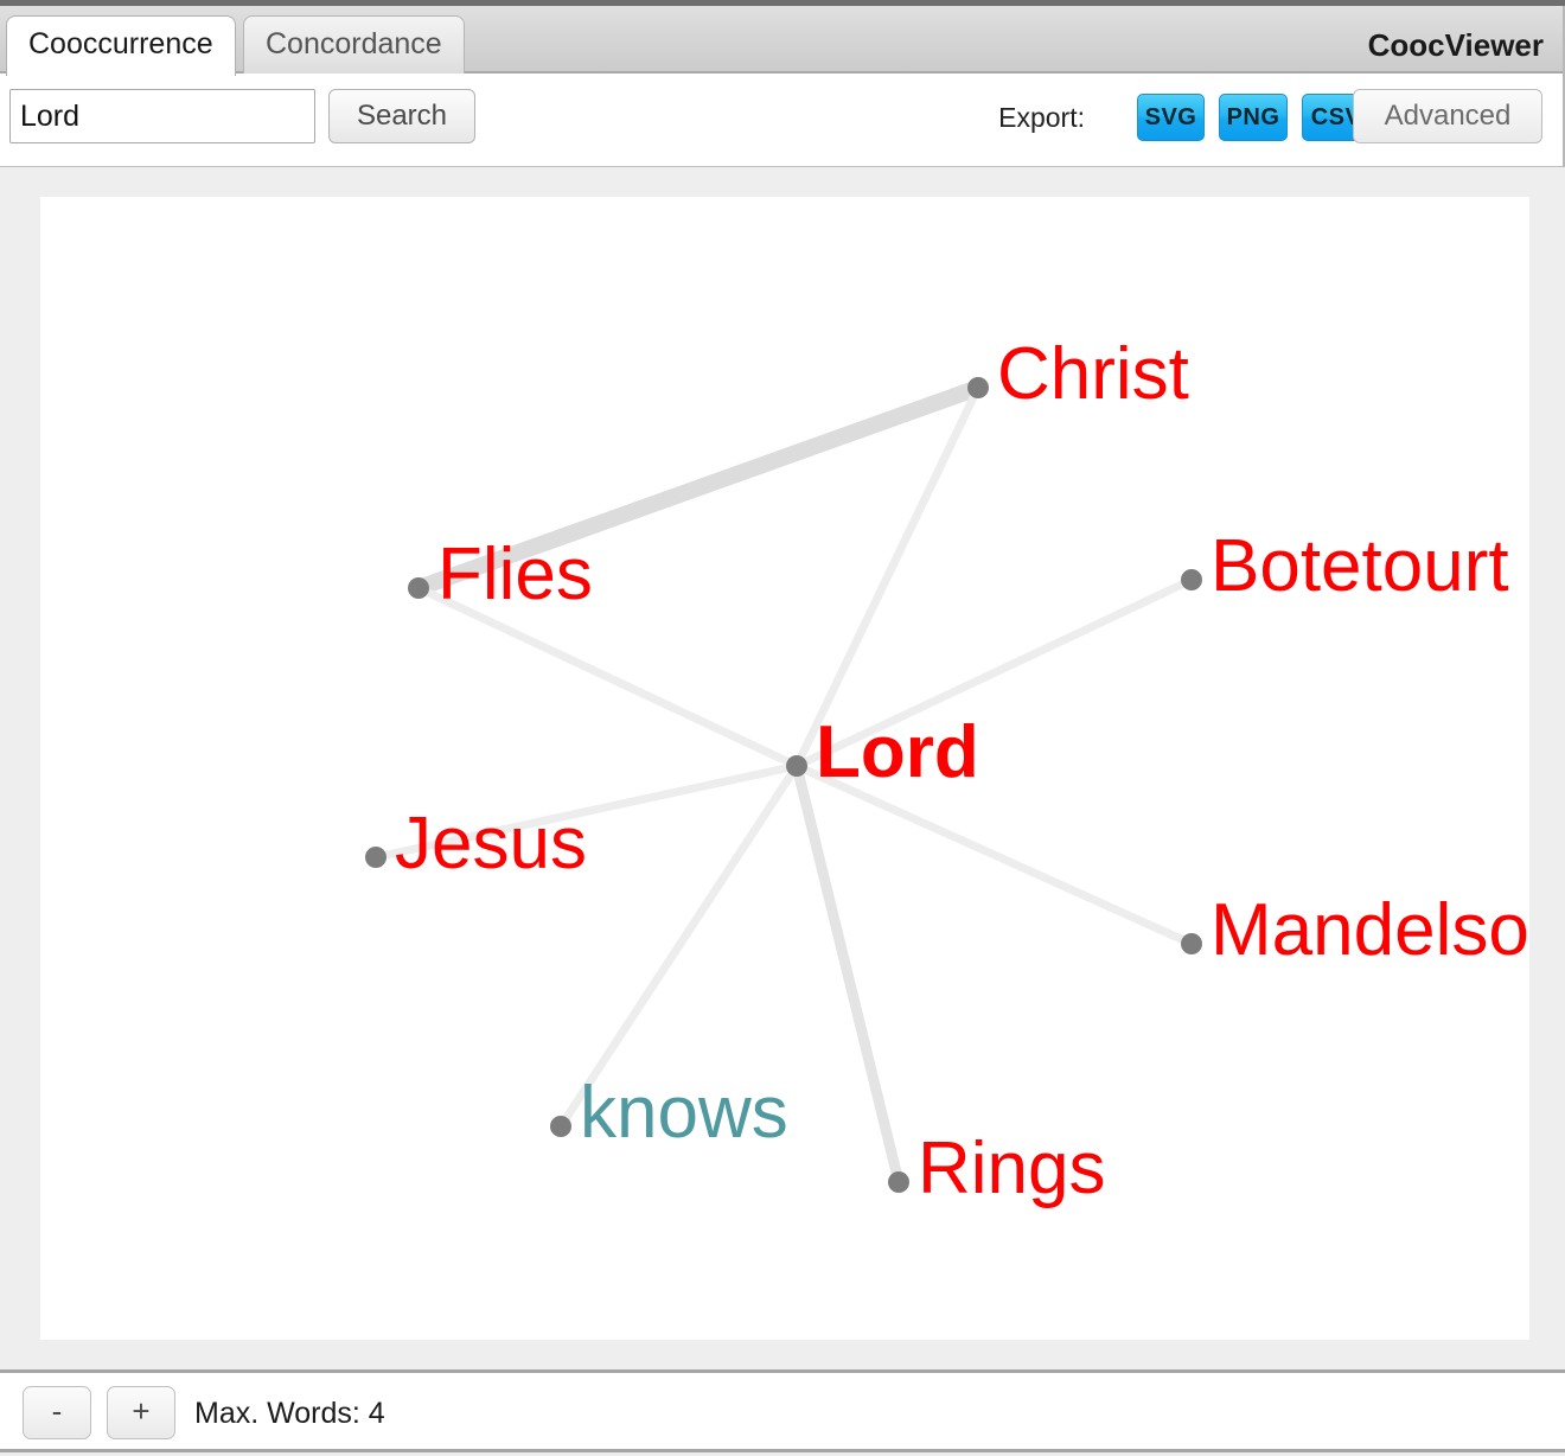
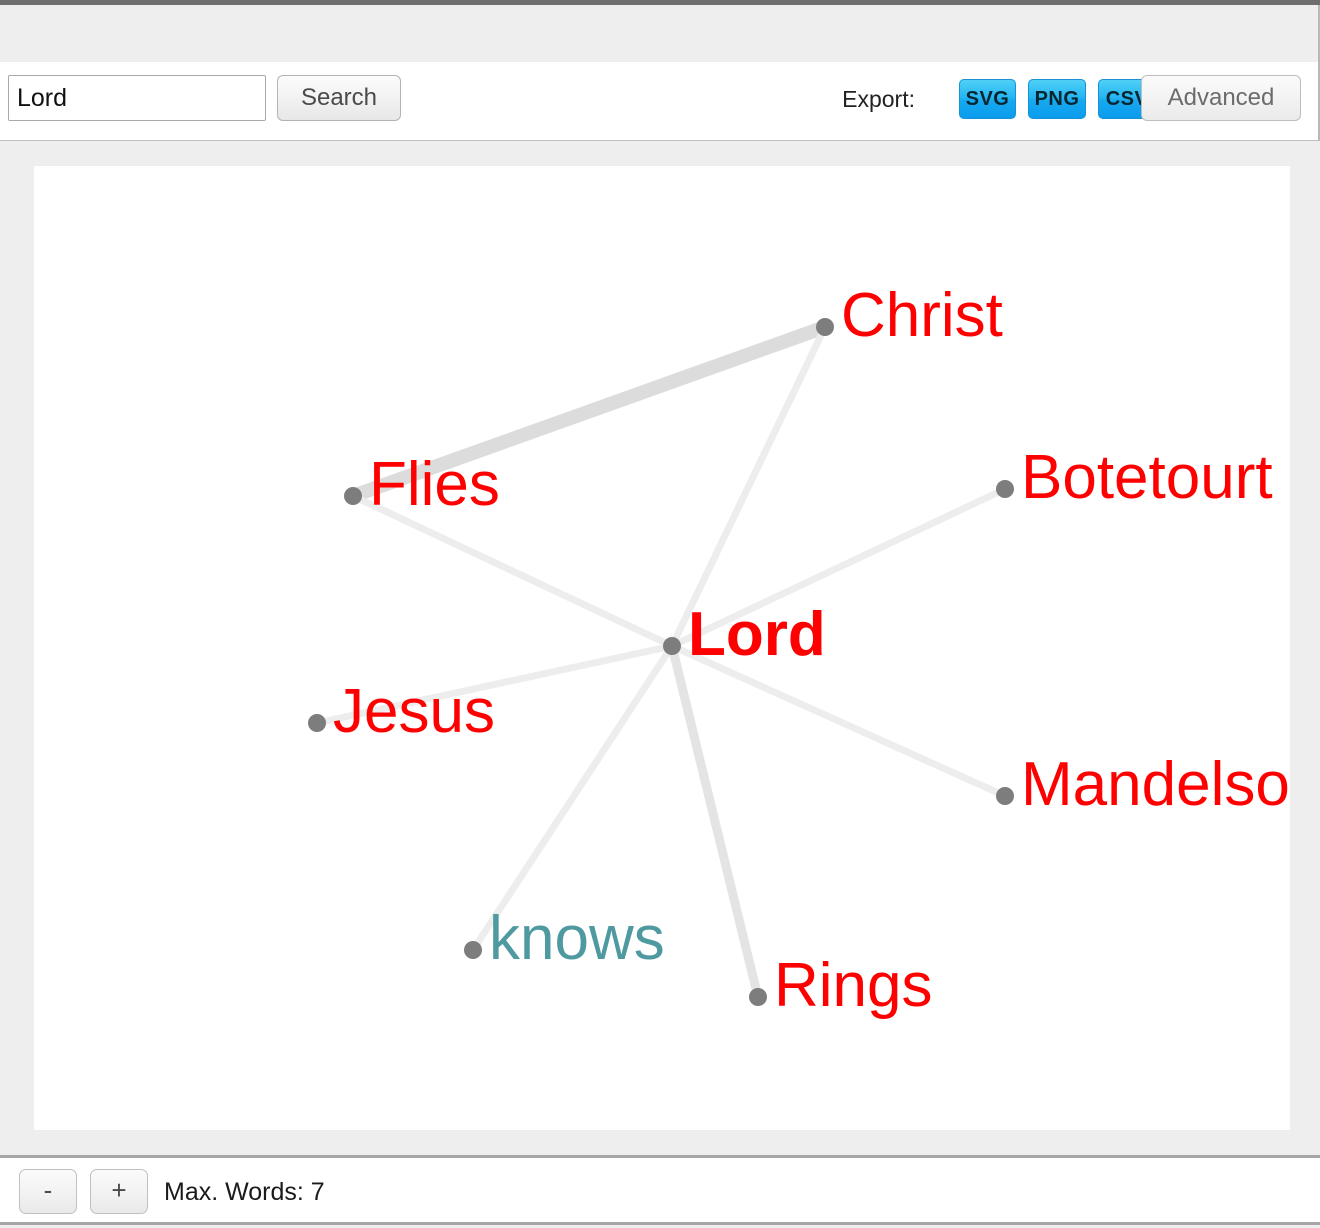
- Cooccurrence
- Concordance
- CoocViewer
  Lord
  Search
  Export:
  SVG
  PNG
  Advanced
  Christ
  Flies
  Botetourt
  Lord
  Jesus
  Mandelso
  knows
  Rings
  -
  +
- Max. Words: 4
+ Max. Words: 7
